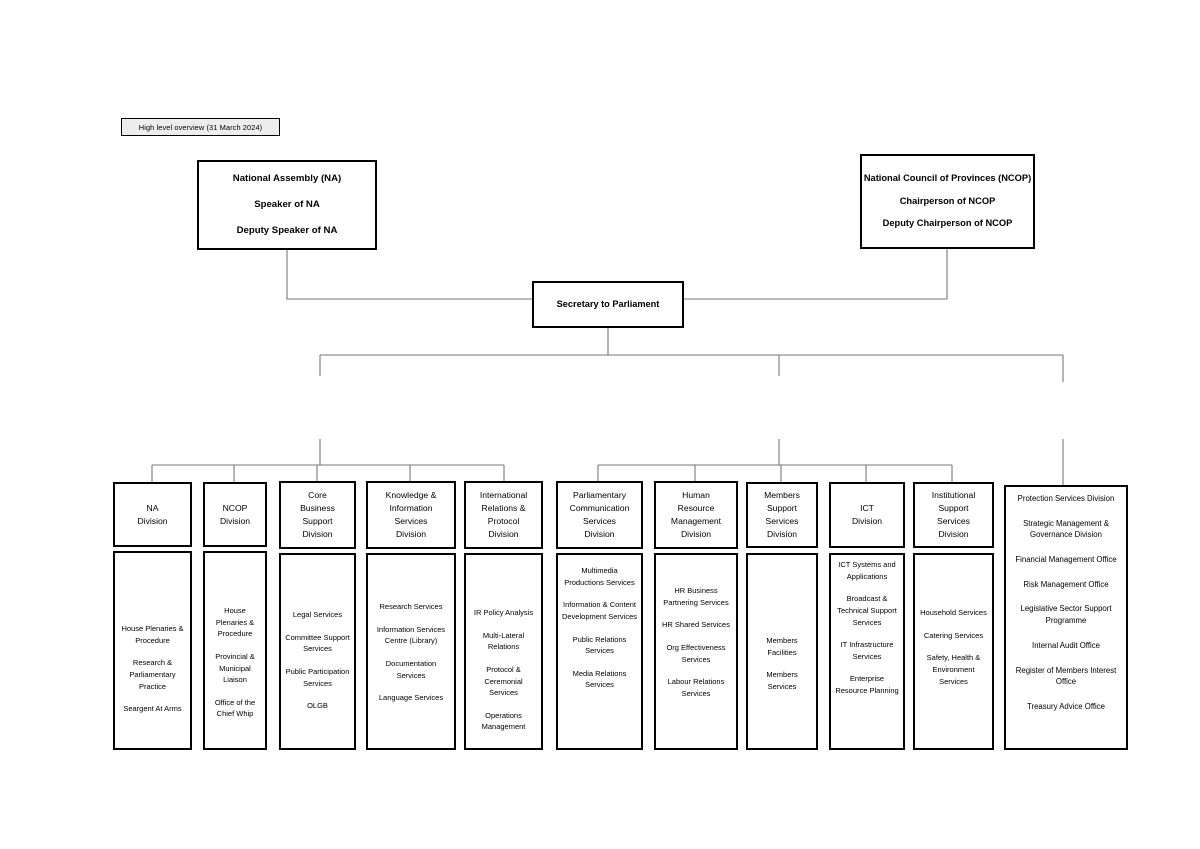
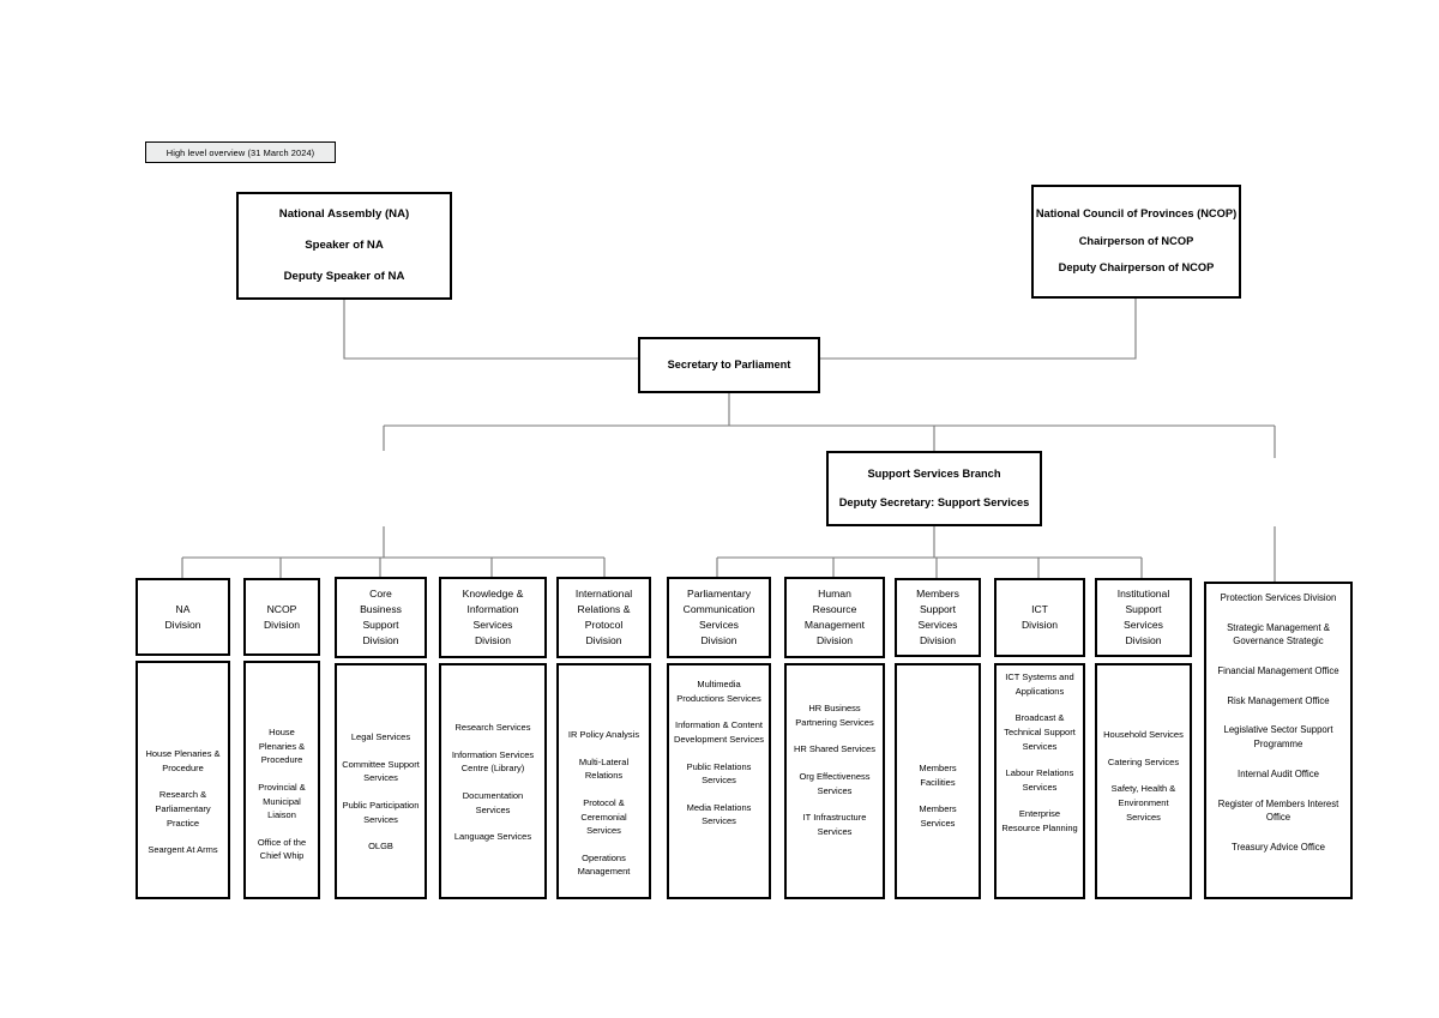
  High level overview (31 March 2024)
  National Assembly (NA)
  Speaker of NA
  Deputy Speaker of NA
  National Council of Provinces (NCOP)
  Chairperson of NCOP
  Deputy Chairperson of NCOP
  Secretary to Parliament
+ Support Services Branch
+ Deputy Secretary: Support Services
  NA
  Division
  House Plenaries & Procedure
  Research & Parliamentary Practice
  Seargent At Arms
  NCOP
  Division
  House Plenaries & Procedure
  Provincial & Municipal Liaison
  Office of the Chief Whip
  Core
  Business
  Support
  Division
  Legal Services
  Committee Support Services
  Public Participation Services
  OLGB
  Knowledge &
  Information
  Services
  Division
  Research Services
  Information Services Centre (Library)
  Documentation Services
  Language Services
  International
  Relations &
  Protocol
  Division
  IR Policy Analysis
  Multi-Lateral Relations
  Protocol & Ceremonial Services
  Operations Management
  Parliamentary
  Communication
  Services
  Division
  Multimedia Productions Services
  Information & Content Development Services
  Public Relations Services
  Media Relations Services
  Human
  Resource
  Management
  Division
  HR Business Partnering Services
  HR Shared Services
  Org Effectiveness Services
- Labour Relations Services
+ IT Infrastructure Services
  Members
  Support
  Services
  Division
  Members Facilities
  Members Services
  ICT
  Division
  ICT Systems and Applications
  Broadcast & Technical Support Services
- IT Infrastructure Services
+ Labour Relations Services
  Enterprise Resource Planning
  Institutional
  Support
  Services
  Division
  Household Services
  Catering Services
  Safety, Health & Environment Services
  Protection Services Division
- Strategic Management & Governance Division
+ Strategic Management & Governance Strategic
  Financial Management Office
  Risk Management Office
  Legislative Sector Support Programme
  Internal Audit Office
  Register of Members Interest Office
  Treasury Advice Office
